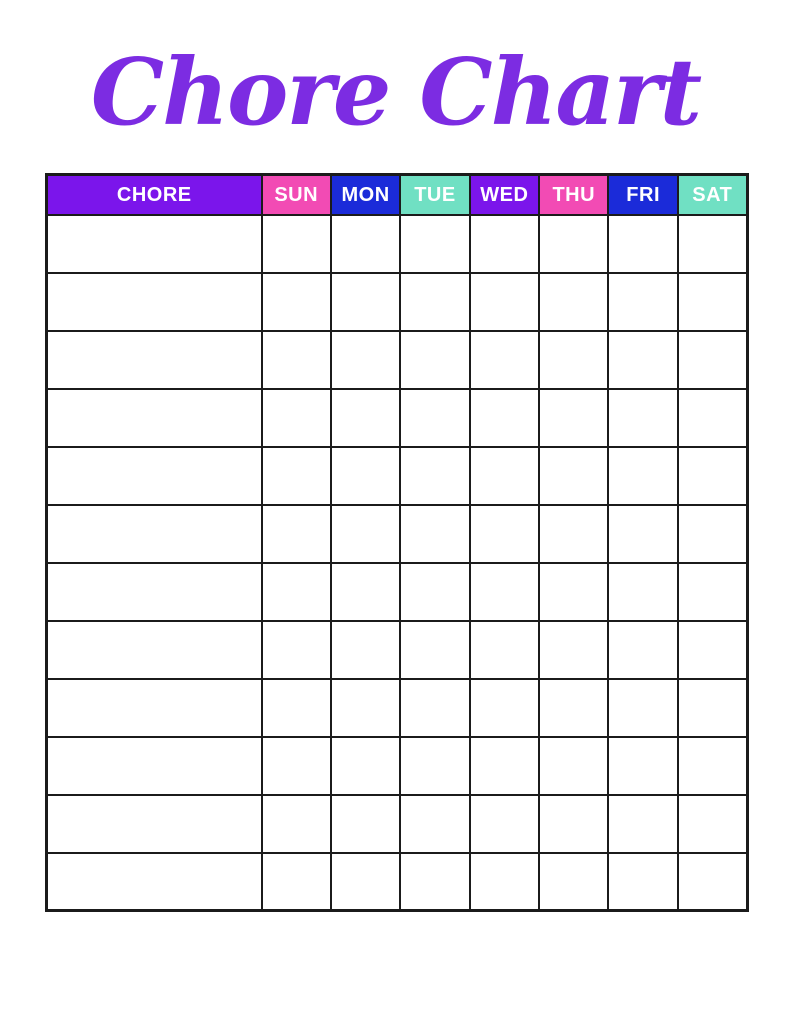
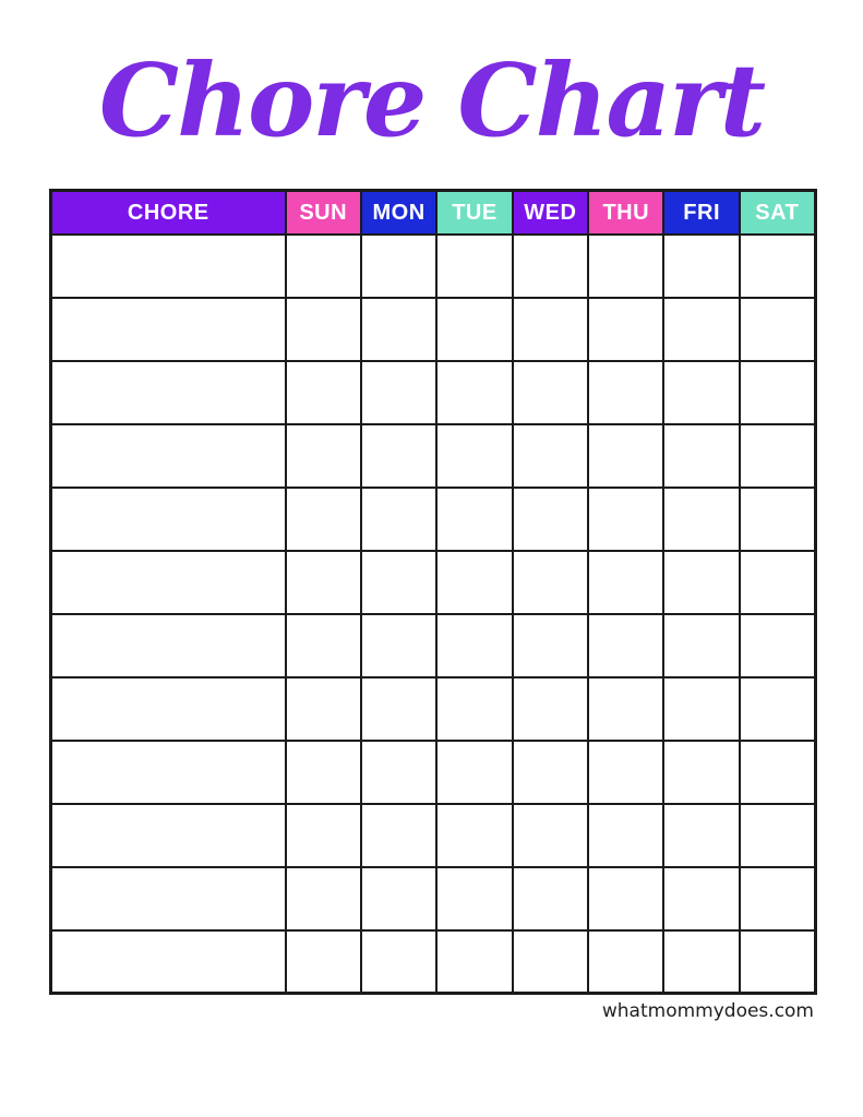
  Chore Chart
  CHORE	SUN	MON	TUE	WED	THU	FRI	SAT
+ whatmommydoes.com
